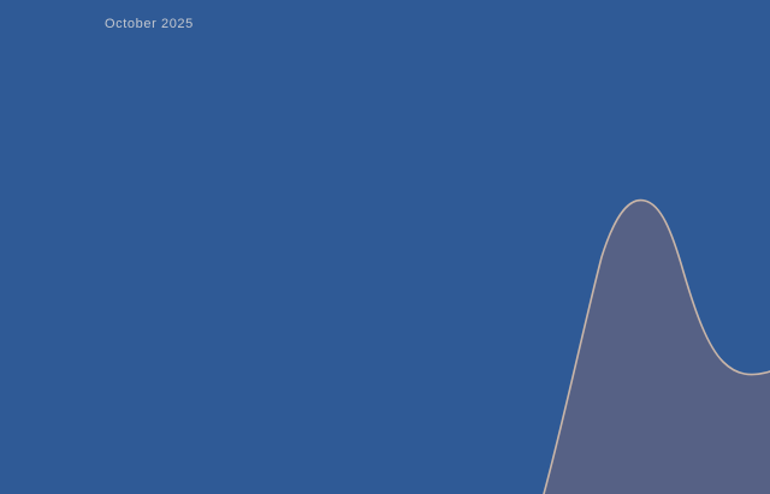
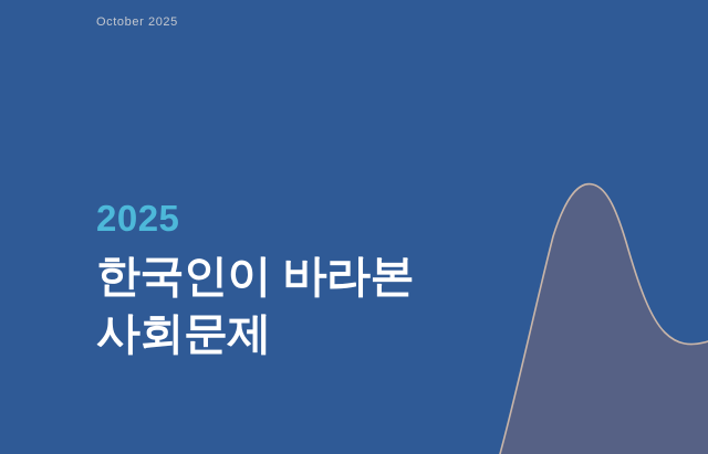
  October 2025
+ 2025
+ 한국인이 바라본
+ 사회문제
